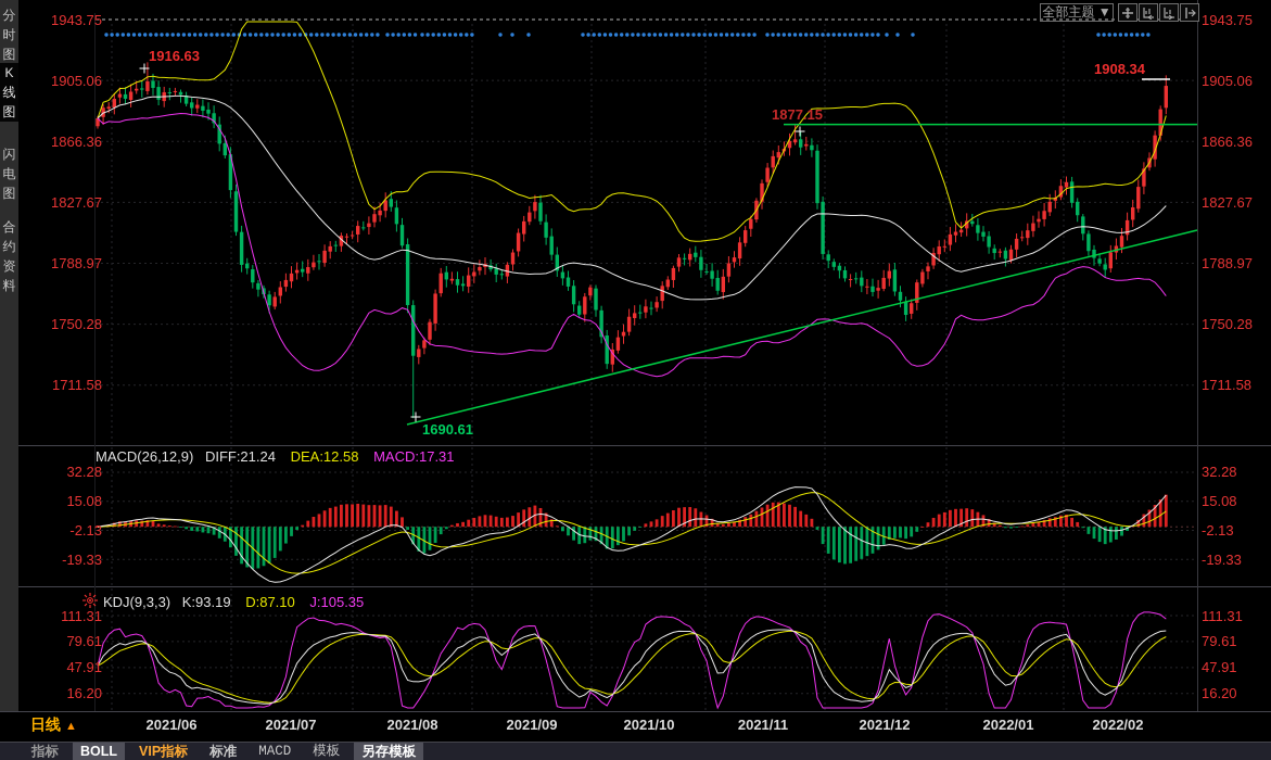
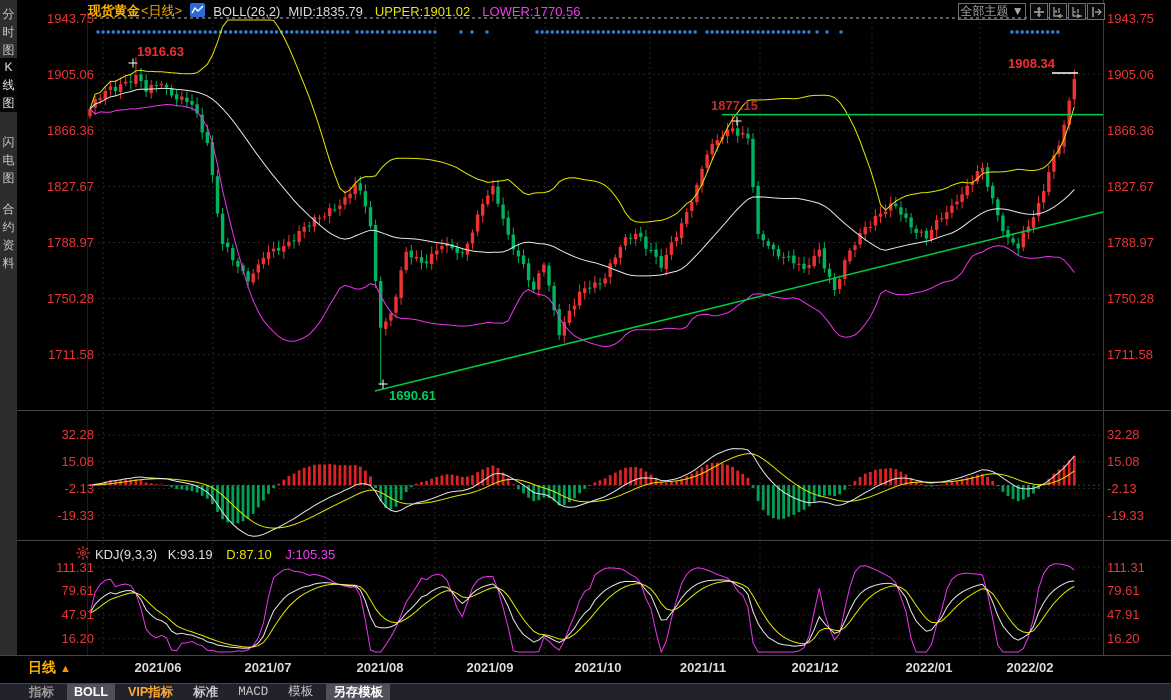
  分
  时
  图
  K
  线
  图
  闪
  电
  图
  合
  约
  资
  料
+ 现货黄金
+ <日线>
+ BOLL(26,2)
+ MID:1835.79
+ UPPER:1901.02
+ LOWER:1770.56
  全部主题 ▼
- MACD(26,12,9) DIFF:21.24 DEA:12.58 MACD:17.31
  KDJ(9,3,3) K:93.19 D:87.10 J:105.35
  日线 ▲
  1943.75
  1943.75
  1905.06
  1905.06
  1866.36
  1866.36
  1827.67
  1827.67
  1788.97
  1788.97
  1750.28
  1750.28
  1711.58
  1711.58
  32.28
  32.28
  15.08
  15.08
  -2.13
  -2.13
  -19.33
  -19.33
  111.31
  111.31
  79.61
  79.61
  47.91
  47.91
  16.20
  16.20
  2021/06
  2021/07
  2021/08
  2021/09
  2021/10
  2021/11
  2021/12
  2022/01
  2022/02
  1916.63
  1877.15
  1908.34
  1690.61
  指标
  BOLL
  VIP指标
  标准
  MACD
  模板
  另存模板
